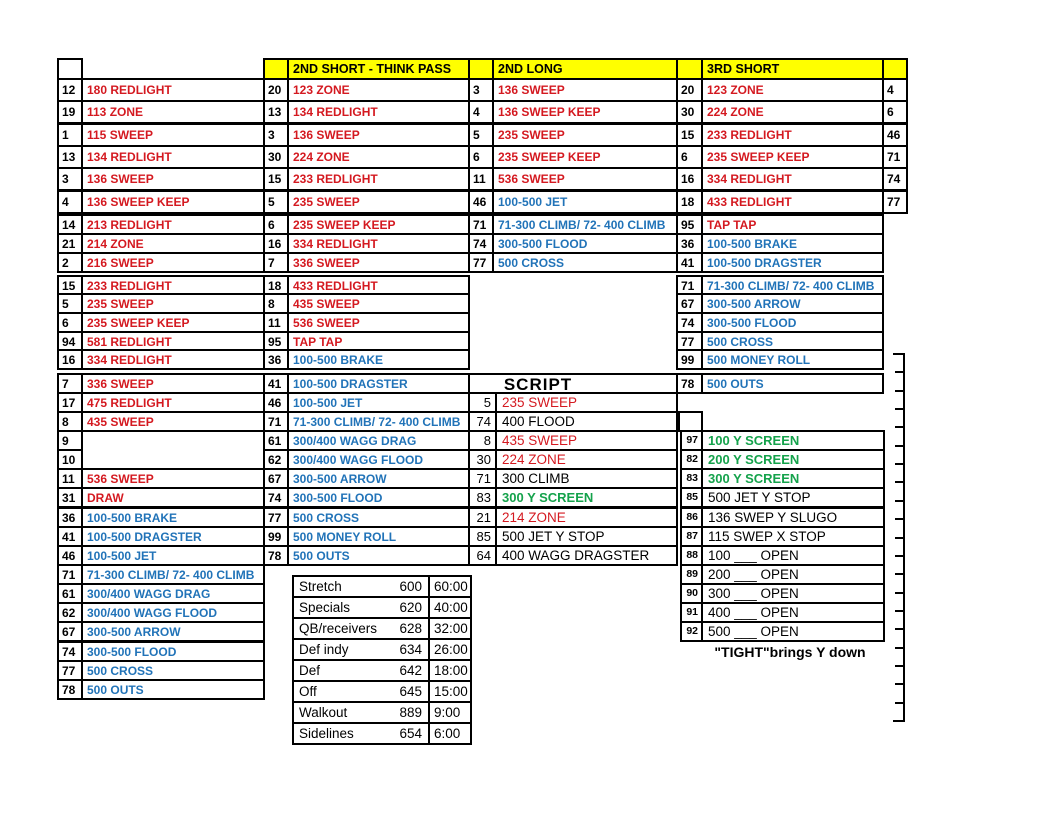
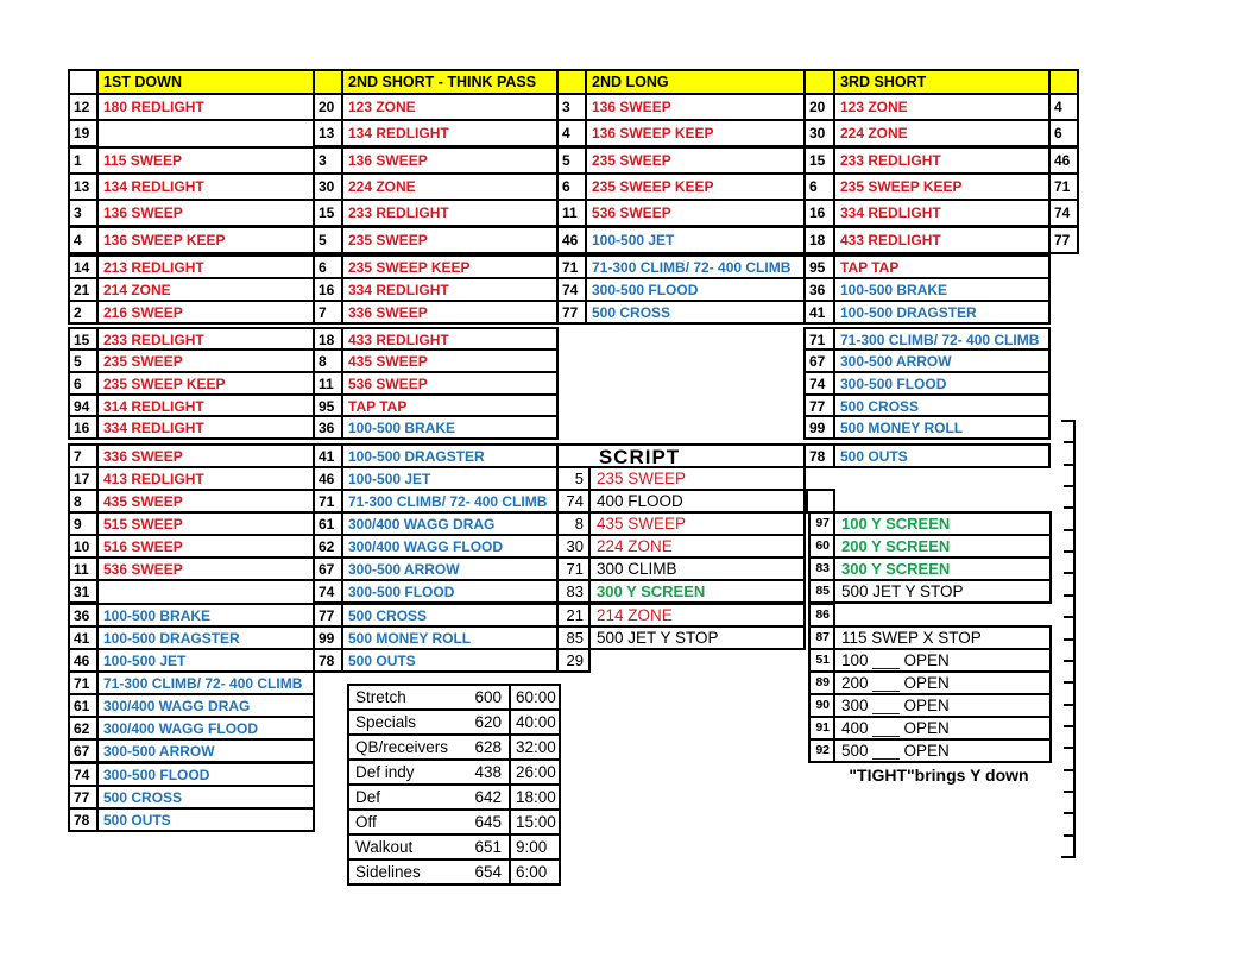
+ 1ST DOWN
  12
  180 REDLIGHT
  19
- 113 ZONE
  1
  115 SWEEP
  13
  134 REDLIGHT
  3
  136 SWEEP
  4
  136 SWEEP KEEP
  14
  213 REDLIGHT
  21
  214 ZONE
  2
  216 SWEEP
  15
  233 REDLIGHT
  5
  235 SWEEP
  6
  235 SWEEP KEEP
  94
- 581 REDLIGHT
+ 314 REDLIGHT
  16
  334 REDLIGHT
  7
  336 SWEEP
  17
- 475 REDLIGHT
+ 413 REDLIGHT
  8
  435 SWEEP
  9
+ 515 SWEEP
  10
+ 516 SWEEP
  11
  536 SWEEP
  31
- DRAW
  36
  100-500 BRAKE
  41
  100-500 DRAGSTER
  46
  100-500 JET
  71
  71-300 CLIMB/ 72- 400 CLIMB
  61
  300/400 WAGG DRAG
  62
  300/400 WAGG FLOOD
  67
  300-500 ARROW
  74
  300-500 FLOOD
  77
  500 CROSS
  78
  500 OUTS
  2ND SHORT - THINK PASS
  20
  123 ZONE
  13
  134 REDLIGHT
  3
  136 SWEEP
  30
  224 ZONE
  15
  233 REDLIGHT
  5
  235 SWEEP
  6
  235 SWEEP KEEP
  16
  334 REDLIGHT
  7
  336 SWEEP
  18
  433 REDLIGHT
  8
  435 SWEEP
  11
  536 SWEEP
  95
  TAP TAP
  36
  100-500 BRAKE
  41
  100-500 DRAGSTER
  46
  100-500 JET
  71
  71-300 CLIMB/ 72- 400 CLIMB
  61
  300/400 WAGG DRAG
  62
  300/400 WAGG FLOOD
  67
  300-500 ARROW
  74
  300-500 FLOOD
  77
  500 CROSS
  99
  500 MONEY ROLL
  78
  500 OUTS
  2ND LONG
  3
  136 SWEEP
  4
  136 SWEEP KEEP
  5
  235 SWEEP
  6
  235 SWEEP KEEP
  11
  536 SWEEP
  46
  100-500 JET
  71
  71-300 CLIMB/ 72- 400 CLIMB
  74
  300-500 FLOOD
  77
  500 CROSS
  3RD SHORT
  20
  123 ZONE
  30
  224 ZONE
  15
  233 REDLIGHT
  6
  235 SWEEP KEEP
  16
  334 REDLIGHT
  18
  433 REDLIGHT
  95
  TAP TAP
  36
  100-500 BRAKE
  41
  100-500 DRAGSTER
  71
  71-300 CLIMB/ 72- 400 CLIMB
  67
  300-500 ARROW
  74
  300-500 FLOOD
  77
  500 CROSS
  99
  500 MONEY ROLL
  78
  500 OUTS
  4
  6
  46
  71
  74
  77
  SCRIPT
  5
  235 SWEEP
  74
  400 FLOOD
  8
  435 SWEEP
  30
  224 ZONE
  71
  300 CLIMB
  83
  300 Y SCREEN
  21
  214 ZONE
  85
  500 JET Y STOP
- 64
+ 29
- 400 WAGG DRAGSTER
  97
  100 Y SCREEN
- 82
+ 60
  200 Y SCREEN
  83
  300 Y SCREEN
  85
  500 JET Y STOP
  86
- 136 SWEP Y SLUGO
  87
  115 SWEP X STOP
- 88
+ 51
  100 ___ OPEN
  89
  200 ___ OPEN
  90
  300 ___ OPEN
  91
  400 ___ OPEN
  92
  500 ___ OPEN
  "TIGHT"brings Y down
  Stretch
  600
  60:00
  Specials
  620
  40:00
  QB/receivers
  628
  32:00
  Def indy
- 634
+ 438
  26:00
  Def
  642
  18:00
  Off
  645
  15:00
  Walkout
- 889
+ 651
  9:00
  Sidelines
  654
  6:00
